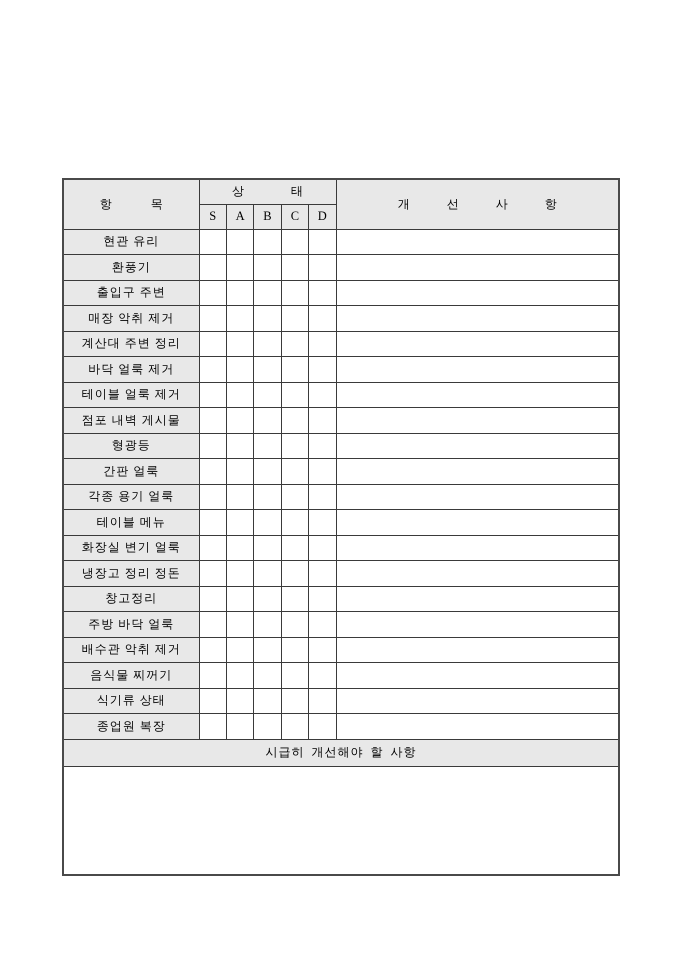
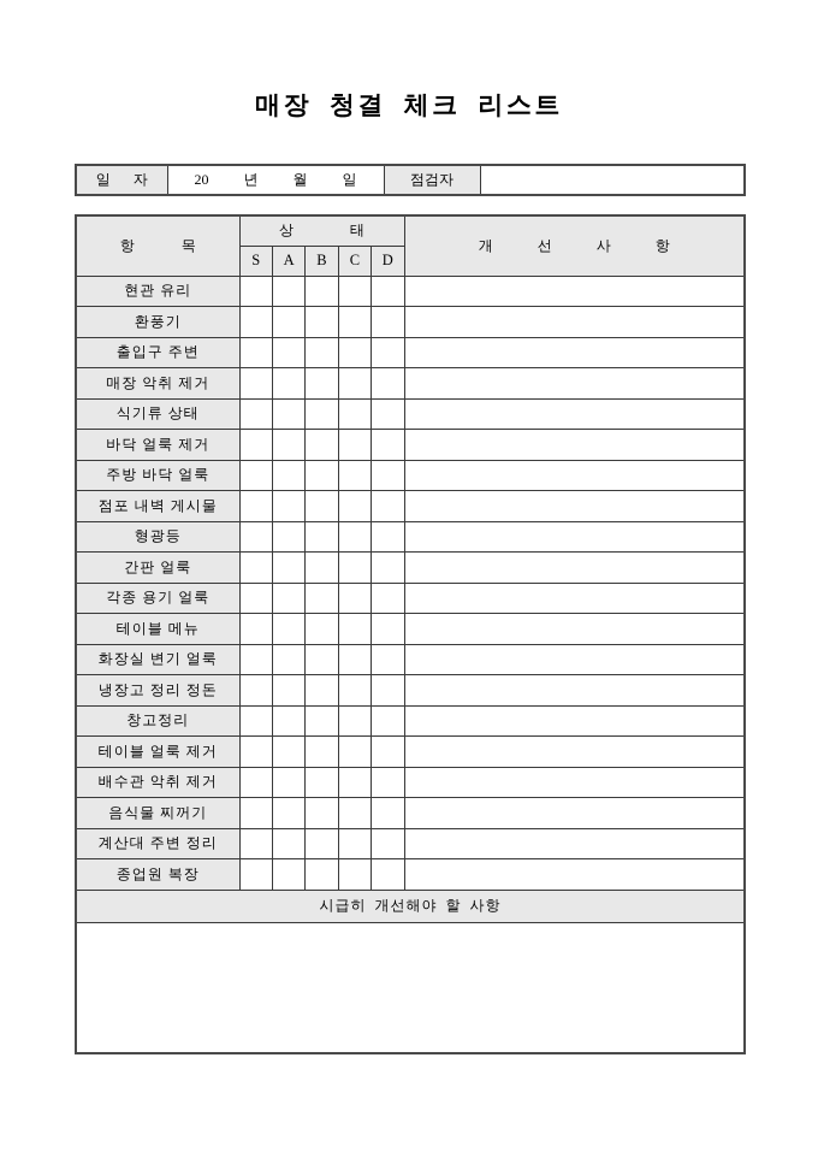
+ 매장 청결 체크 리스트
+ 일 자	20 년 월 일	점검자
  항 목	상 태	개 선 사 항
  S	A	B	C	D
  현관 유리
  환풍기
  출입구 주변
  매장 악취 제거
- 계산대 주변 정리
+ 식기류 상태
  바닥 얼룩 제거
- 테이블 얼룩 제거
+ 주방 바닥 얼룩
  점포 내벽 게시물
  형광등
  간판 얼룩
  각종 용기 얼룩
  테이블 메뉴
  화장실 변기 얼룩
  냉장고 정리 정돈
  창고정리
- 주방 바닥 얼룩
+ 테이블 얼룩 제거
  배수관 악취 제거
  음식물 찌꺼기
- 식기류 상태
+ 계산대 주변 정리
  종업원 복장
  시급히 개선해야 할 사항
